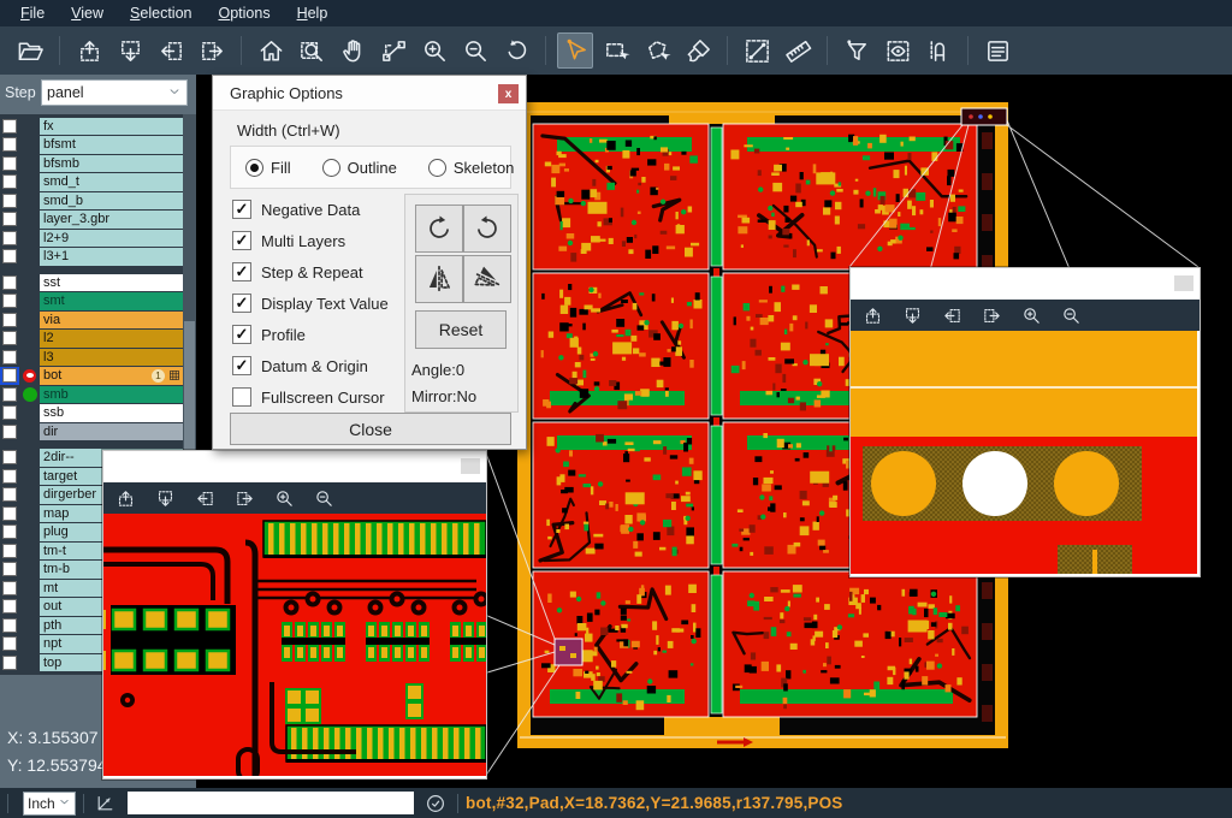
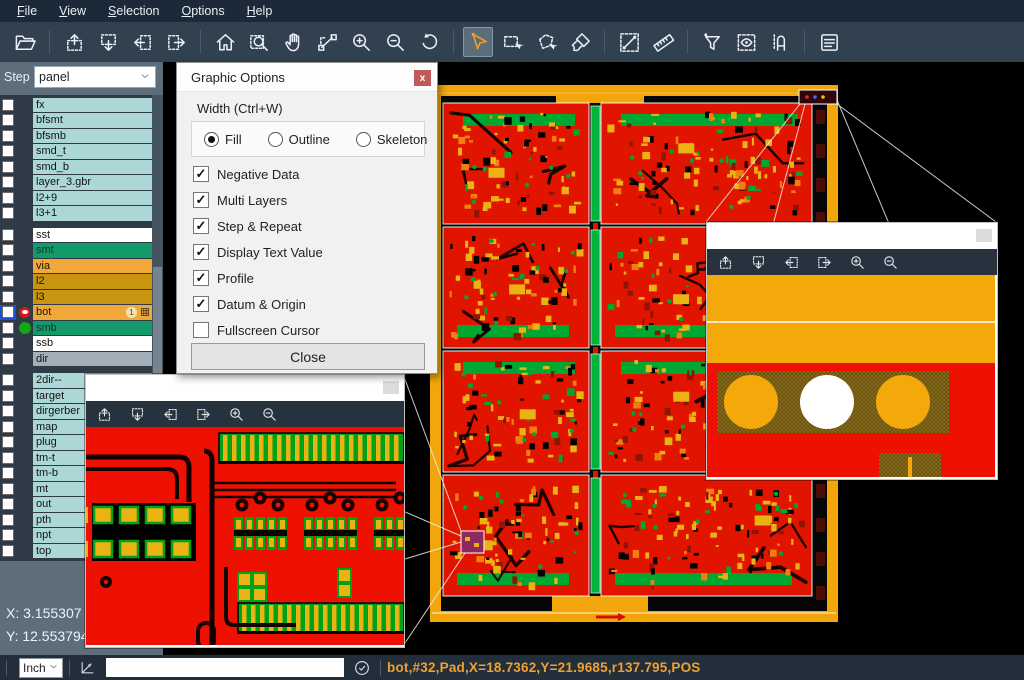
  File
  View
  Selection
  Options
  Help
  Step
  panel
  fx
  bfsmt
  bfsmb
  smd_t
  smd_b
  layer_3.gbr
  l2+9
  l3+1
  sst
  smt
  via
  l2
  l3
  bot
  1
  smb
  ssb
  dir
  2dir--
  target
  dirgerber
  map
  plug
  tm-t
  tm-b
  mt
  out
  pth
  npt
  top
  X: 3.155307
  Y: 12.55379
  Graphic Options
  x
  Width (Ctrl+W)
  Fill
  Outline
  Skeleton
  ✓
  Negative Data
  ✓
  Multi Layers
  ✓
  Step & Repeat
  ✓
  Display Text Value
  ✓
  Profile
  ✓
  Datum & Origin
  Fullscreen Cursor
- Reset
- Angle:0
- Mirror:No
  Close
  Inch
  bot,#32,Pad,X=18.7362,Y=21.9685,r137.795,POS
